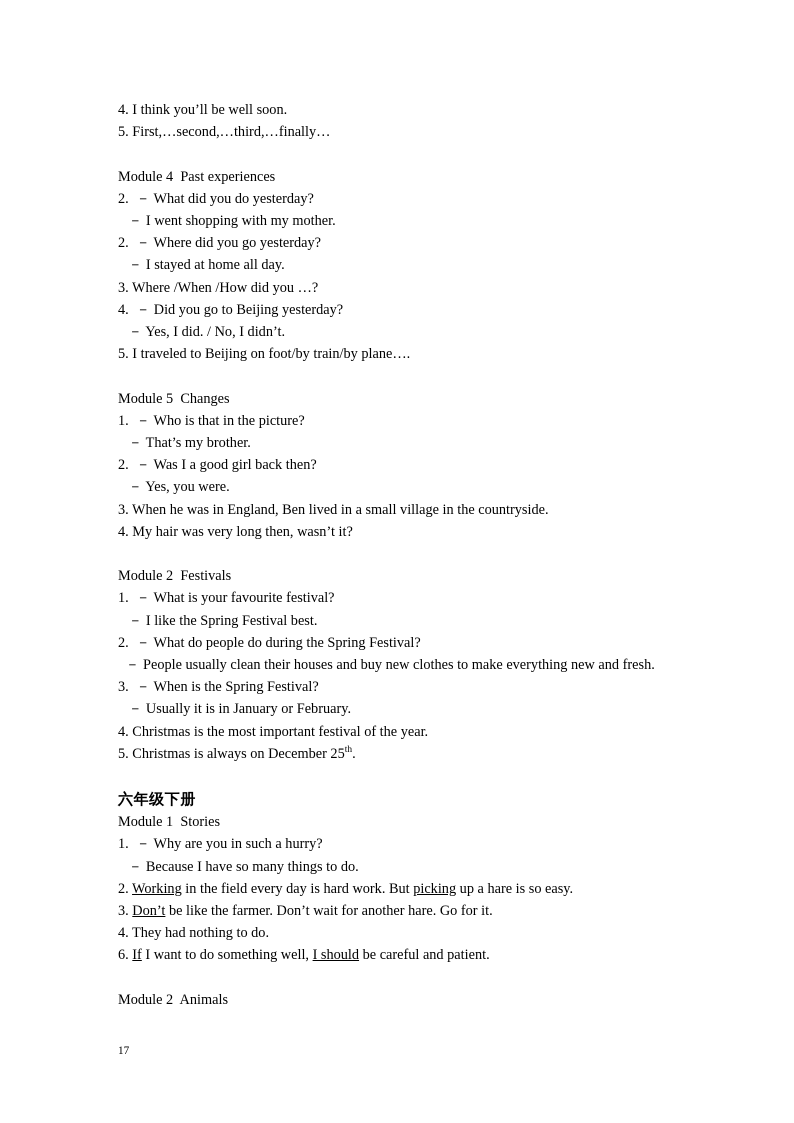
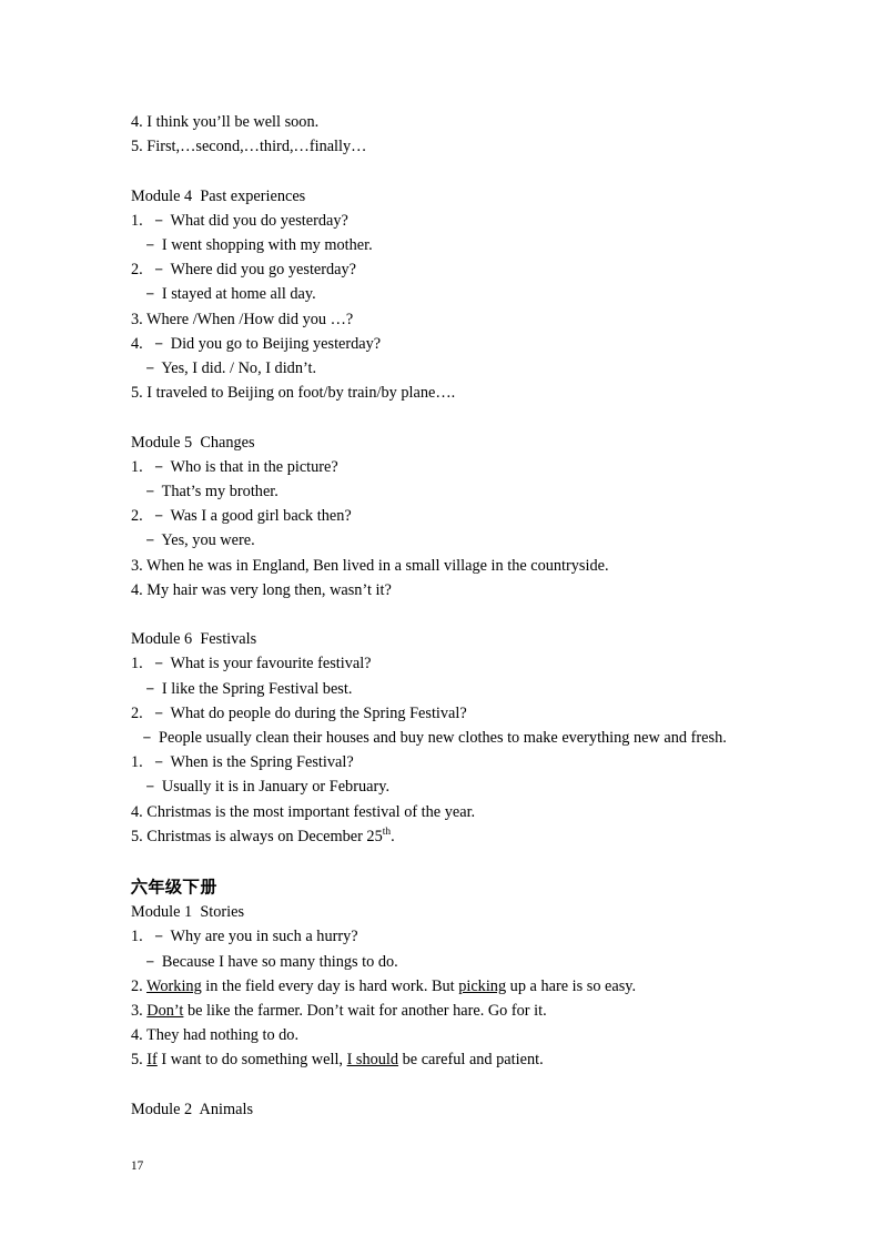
  4. I think you’ll be well soon.
  5. First,…second,…third,…finally…
  Module 4 Past experiences
- 2. － What did you do yesterday?
+ 1. － What did you do yesterday?
  － I went shopping with my mother.
  2. － Where did you go yesterday?
  － I stayed at home all day.
  3. Where /When /How did you …?
  4. － Did you go to Beijing yesterday?
  － Yes, I did. / No, I didn’t.
  5. I traveled to Beijing on foot/by train/by plane….
  Module 5 Changes
  1. － Who is that in the picture?
  － That’s my brother.
  2. － Was I a good girl back then?
  － Yes, you were.
  3. When he was in England, Ben lived in a small village in the countryside.
  4. My hair was very long then, wasn’t it?
- Module 2 Festivals
+ Module 6 Festivals
  1. － What is your favourite festival?
  － I like the Spring Festival best.
  2. － What do people do during the Spring Festival?
  － People usually clean their houses and buy new clothes to make everything new and fresh.
- 3. － When is the Spring Festival?
+ 1. － When is the Spring Festival?
  － Usually it is in January or February.
  4. Christmas is the most important festival of the year.
  5. Christmas is always on December 25th.
  六年级下册
  Module 1 Stories
  1. － Why are you in such a hurry?
  － Because I have so many things to do.
  2. Working in the field every day is hard work. But picking up a hare is so easy.
  3. Don’t be like the farmer. Don’t wait for another hare. Go for it.
  4. They had nothing to do.
- 6. If I want to do something well, I should be careful and patient.
+ 5. If I want to do something well, I should be careful and patient.
  Module 2 Animals
  17
